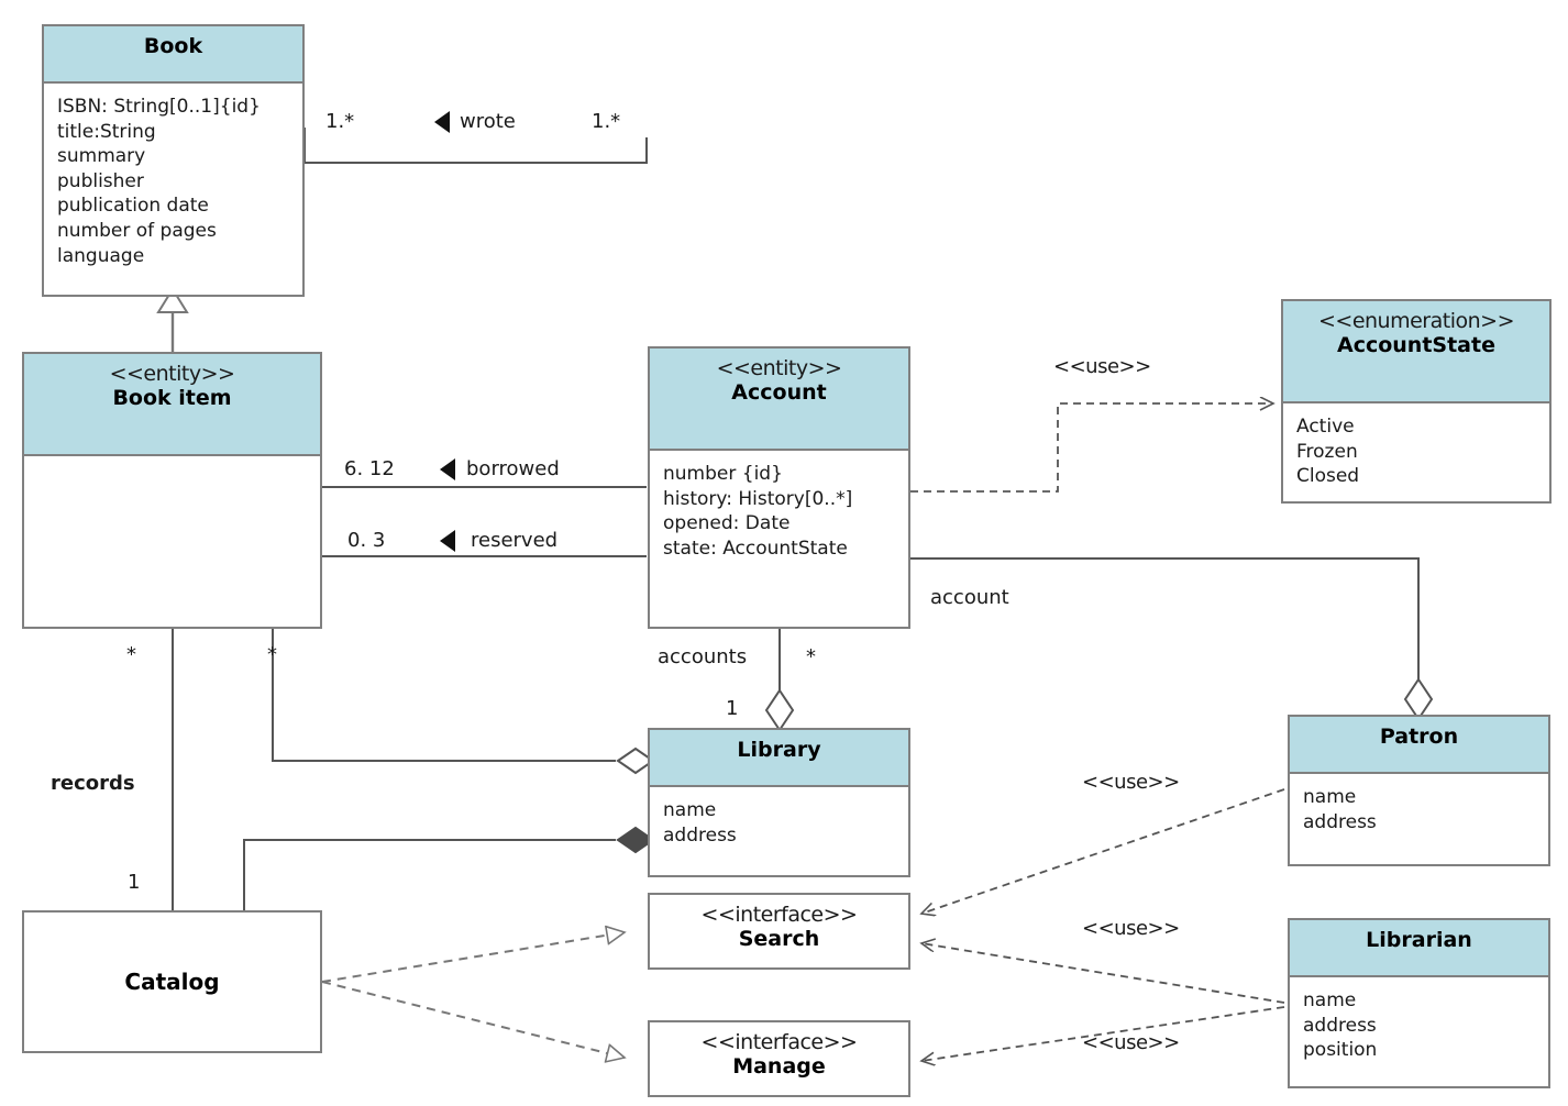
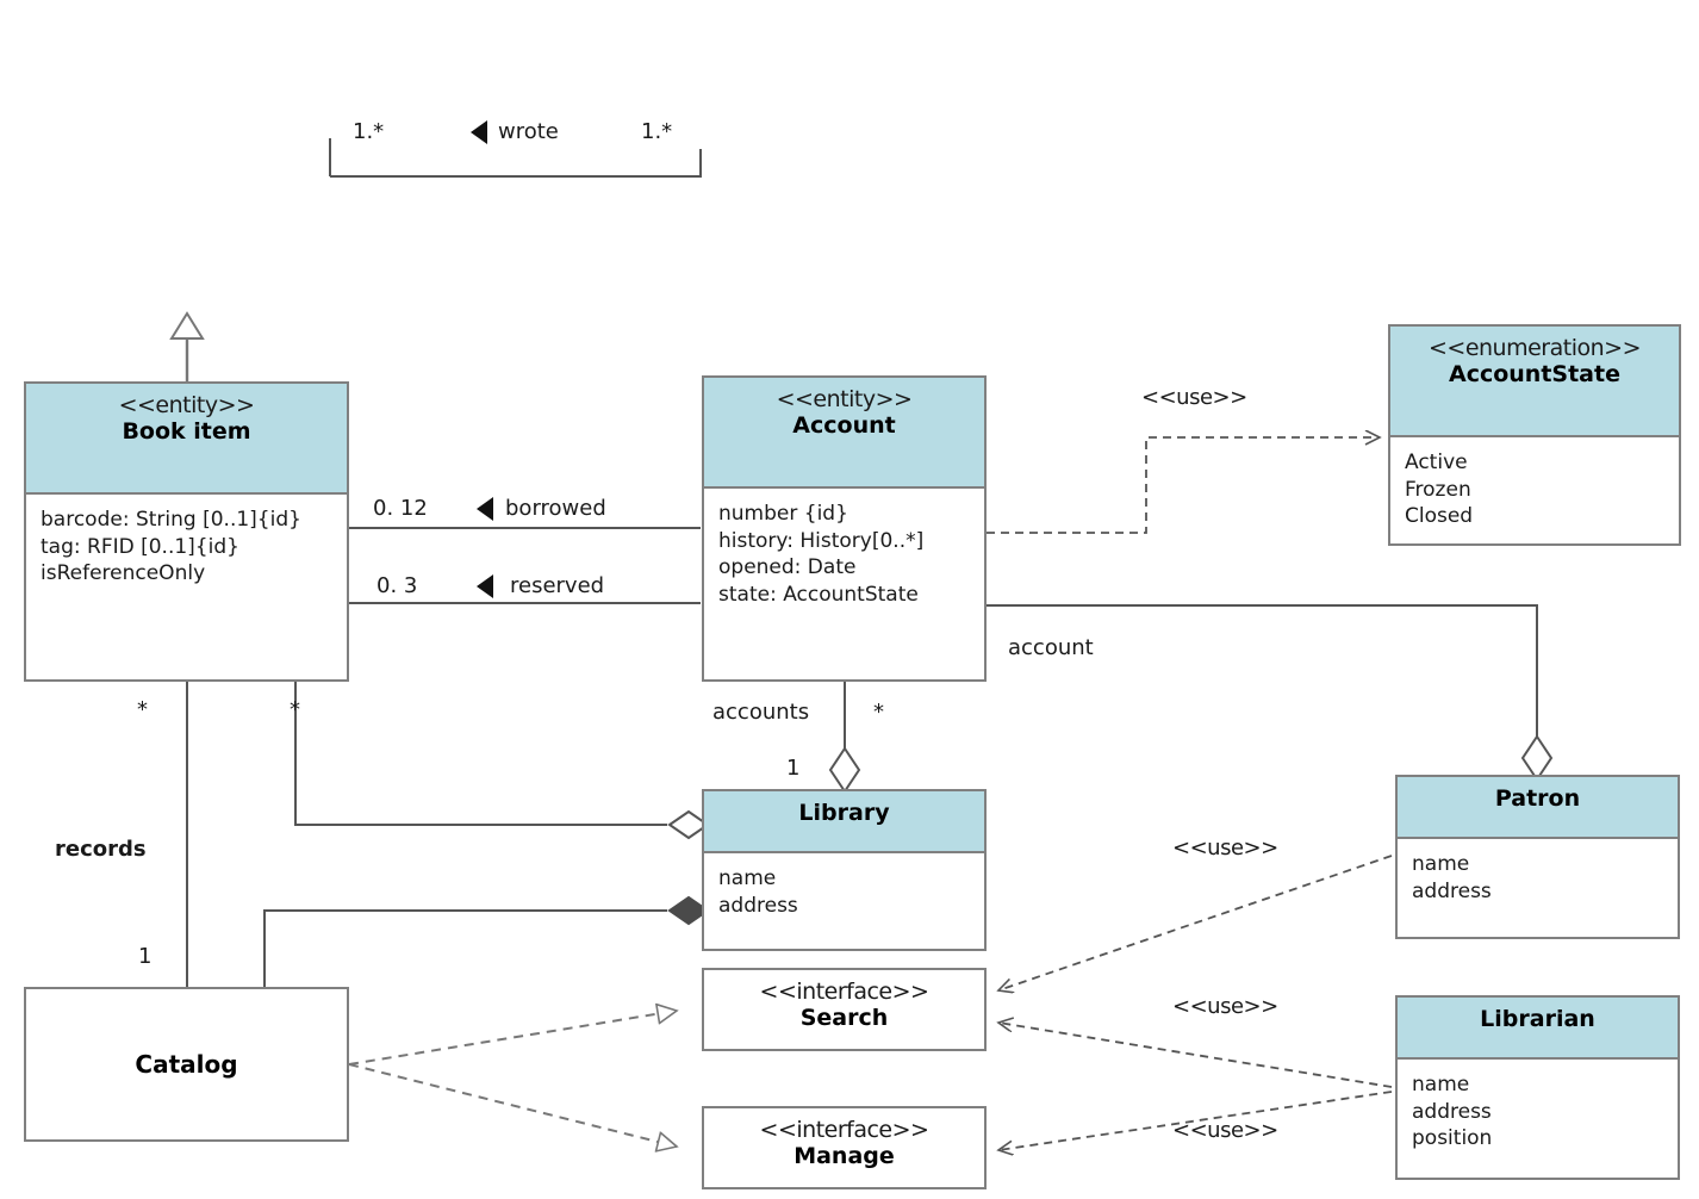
- Book
- ISBN: String[0..1]{id}
- title:String
- summary
- publisher
- publication date
- number of pages
- language
  <<entity>>
  Book item
+ barcode: String [0..1]{id}
+ tag: RFID [0..1]{id}
+ isReferenceOnly
  <<entity>>
  Account
  number {id}
  history: History[0..*]
  opened: Date
  state: AccountState
  <<enumeration>>
  AccountState
  Active
  Frozen
  Closed
  Library
  name
  address
  <<interface>>
  Search
  <<interface>>
  Manage
  Patron
  name
  address
  Librarian
  name
  address
  position
  Catalog
  1.*
  wrote
  1.*
- 6. 12
+ 0. 12
  borrowed
  0. 3
  reserved
  <<use>>
  account
  accounts
  *
  1
  *
  *
  records
  1
  <<use>>
  <<use>>
  <<use>>
